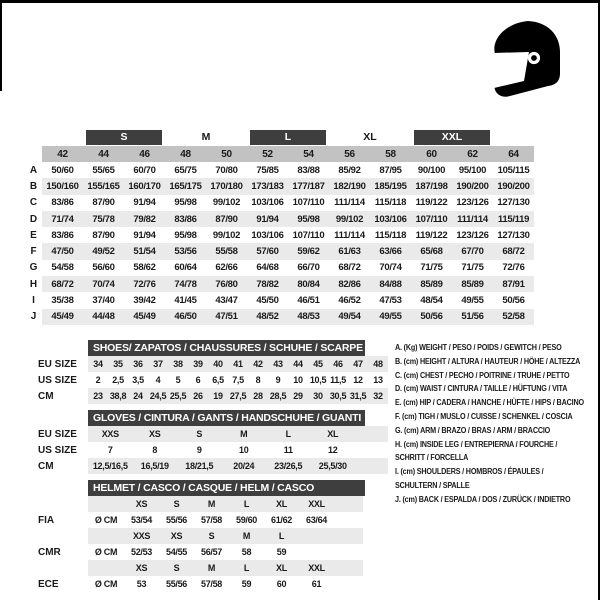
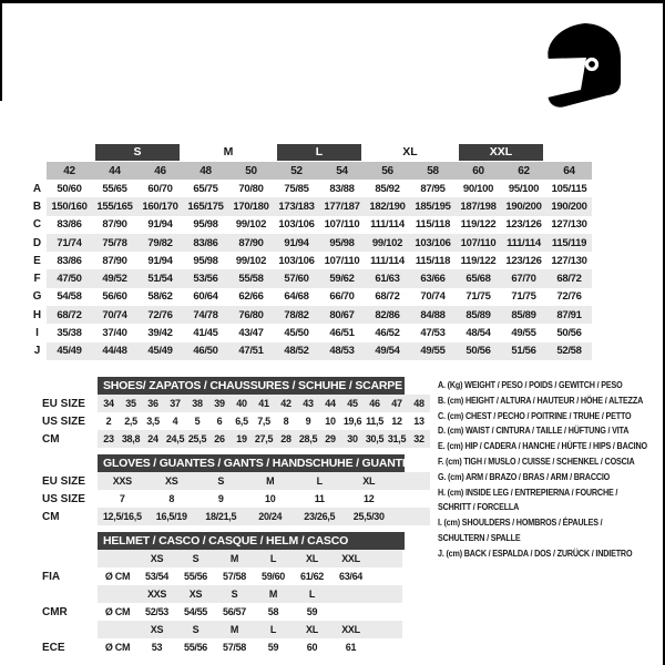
  S
  M
  L
  XL
  XXL
  42
  44
  46
  48
  50
  52
  54
  56
  58
  60
  62
  64
  A
  50/60
  55/65
  60/70
  65/75
  70/80
  75/85
  83/88
  85/92
  87/95
  90/100
  95/100
  105/115
  B
  150/160
  155/165
  160/170
  165/175
  170/180
  173/183
  177/187
  182/190
  185/195
  187/198
  190/200
  190/200
  C
  83/86
  87/90
  91/94
  95/98
  99/102
  103/106
  107/110
  111/114
  115/118
  119/122
  123/126
  127/130
  D
  71/74
  75/78
  79/82
  83/86
  87/90
  91/94
  95/98
  99/102
  103/106
  107/110
  111/114
  115/119
  E
  83/86
  87/90
  91/94
  95/98
  99/102
  103/106
  107/110
  111/114
  115/118
  119/122
  123/126
  127/130
  F
  47/50
  49/52
  51/54
  53/56
  55/58
  57/60
  59/62
  61/63
  63/66
  65/68
  67/70
  68/72
  G
  54/58
  56/60
  58/62
  60/64
  62/66
  64/68
  66/70
  68/72
  70/74
  71/75
  71/75
  72/76
  H
  68/72
  70/74
  72/76
  74/78
  76/80
  78/82
- 80/84
+ 80/67
  82/86
  84/88
  85/89
  85/89
  87/91
  I
  35/38
  37/40
  39/42
  41/45
  43/47
  45/50
  46/51
  46/52
  47/53
  48/54
  49/55
  50/56
  J
  45/49
  44/48
  45/49
  46/50
  47/51
  48/52
  48/53
  49/54
  49/55
  50/56
  51/56
  52/58
  SHOES/ ZAPATOS / CHAUSSURES / SCHUHE / SCARPE
  EU SIZE
  34
  35
  36
  37
  38
  39
  40
  41
  42
  43
  44
  45
  46
  47
  48
  US SIZE
  2
  2,5
  3,5
  4
  5
  6
  6,5
  7,5
  8
  9
  10
- 10,5
+ 19,6
  11,5
  12
  13
  CM
  23
  38,8
  24
  24,5
  25,5
  26
  19
  27,5
  28
  28,5
  29
  30
  30,5
  31,5
  32
- GLOVES / CINTURA / GANTS / HANDSCHUHE / GUANTI
+ GLOVES / GUANTES / GANTS / HANDSCHUHE / GUANTI
  EU SIZE
  XXS
  XS
  S
  M
  L
  XL
  US SIZE
  7
  8
  9
  10
  11
  12
  CM
  12,5/16,5
  16,5/19
  18/21,5
  20/24
  23/26,5
  25,5/30
  HELMET / CASCO / CASQUE / HELM / CASCO
  XS
  S
  M
  L
  XL
  XXL
  FIA
  Ø CM
  53/54
  55/56
  57/58
  59/60
  61/62
  63/64
  XXS
  XS
  S
  M
  L
  CMR
  Ø CM
  52/53
  54/55
  56/57
  58
  59
  XS
  S
  M
  L
  XL
  XXL
  ECE
  Ø CM
  53
  55/56
  57/58
  59
  60
  61
  A. (Kg) WEIGHT / PESO / POIDS / GEWITCH / PESO
  B. (cm) HEIGHT / ALTURA / HAUTEUR / HÖHE / ALTEZZA
  C. (cm) CHEST / PECHO / POITRINE / TRUHE / PETTO
  D. (cm) WAIST / CINTURA / TAILLE / HÜFTUNG / VITA
  E. (cm) HIP / CADERA / HANCHE / HÜFTE / HIPS / BACINO
  F. (cm) TIGH / MUSLO / CUISSE / SCHENKEL / COSCIA
  G. (cm) ARM / BRAZO / BRAS / ARM / BRACCIO
  H. (cm) INSIDE LEG / ENTREPIERNA / FOURCHE /
  SCHRITT / FORCELLA
  I. (cm) SHOULDERS / HOMBROS / ÉPAULES /
  SCHULTERN / SPALLE
  J. (cm) BACK / ESPALDA / DOS / ZURÜCK / INDIETRO
